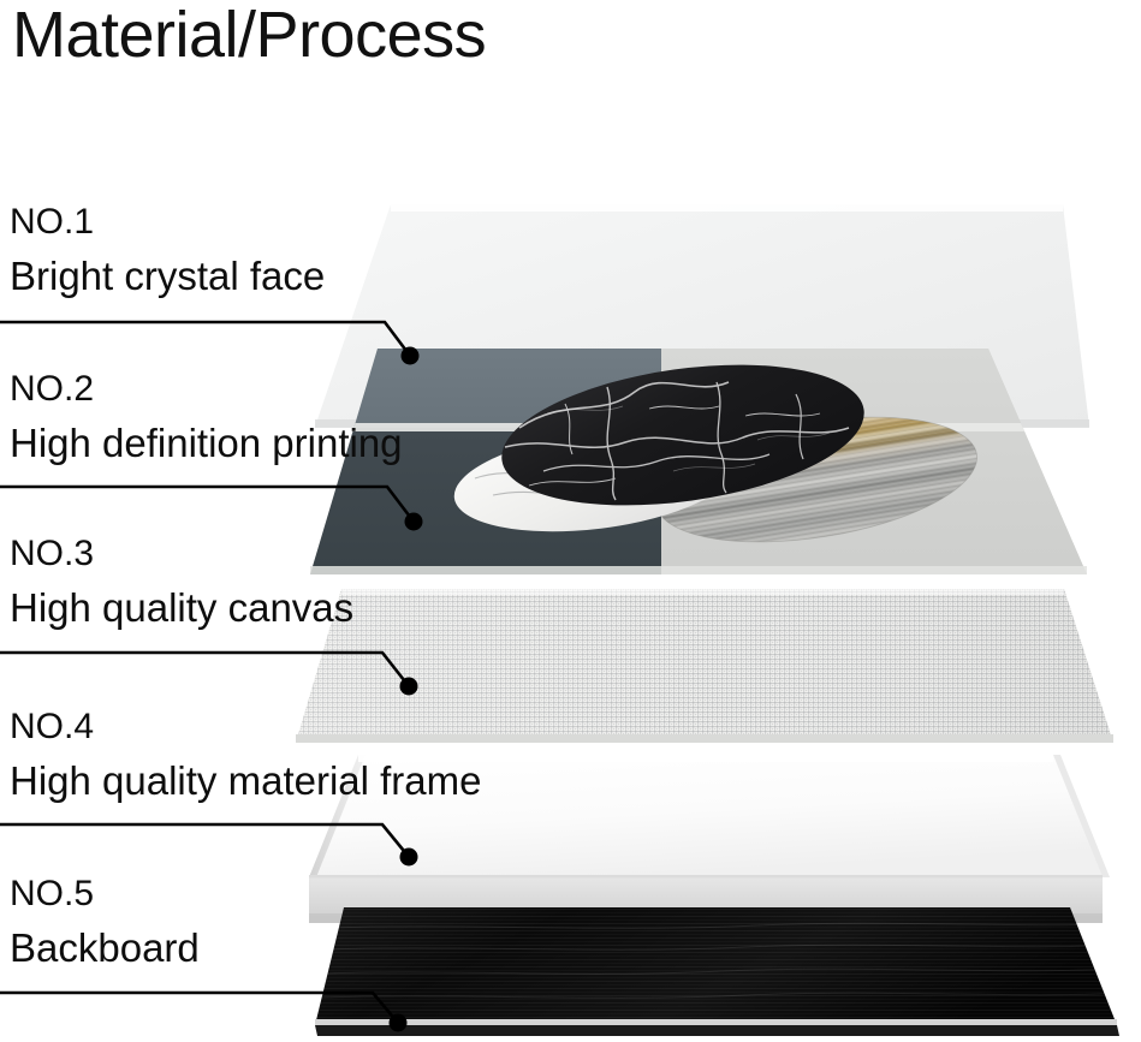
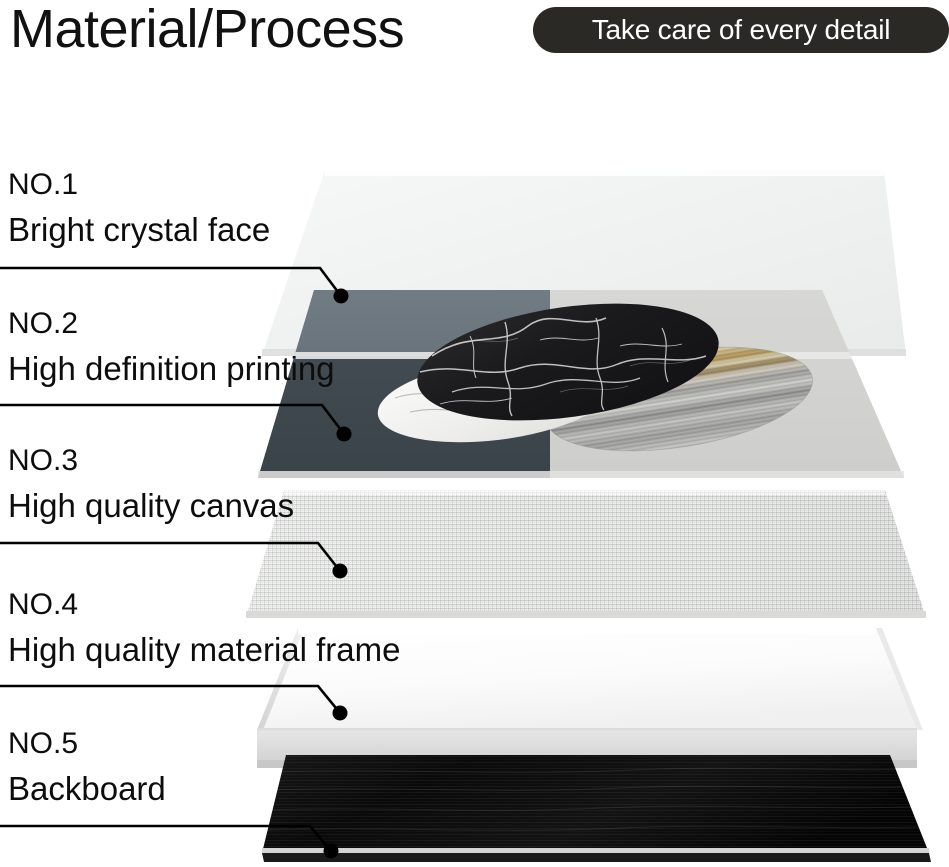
  Material/Process
+ Take care of every detail
  NO.1
  Bright crystal face
  NO.2
  High definition printing
  NO.3
  High quality canvas
  NO.4
  High quality material frame
  NO.5
  Backboard
